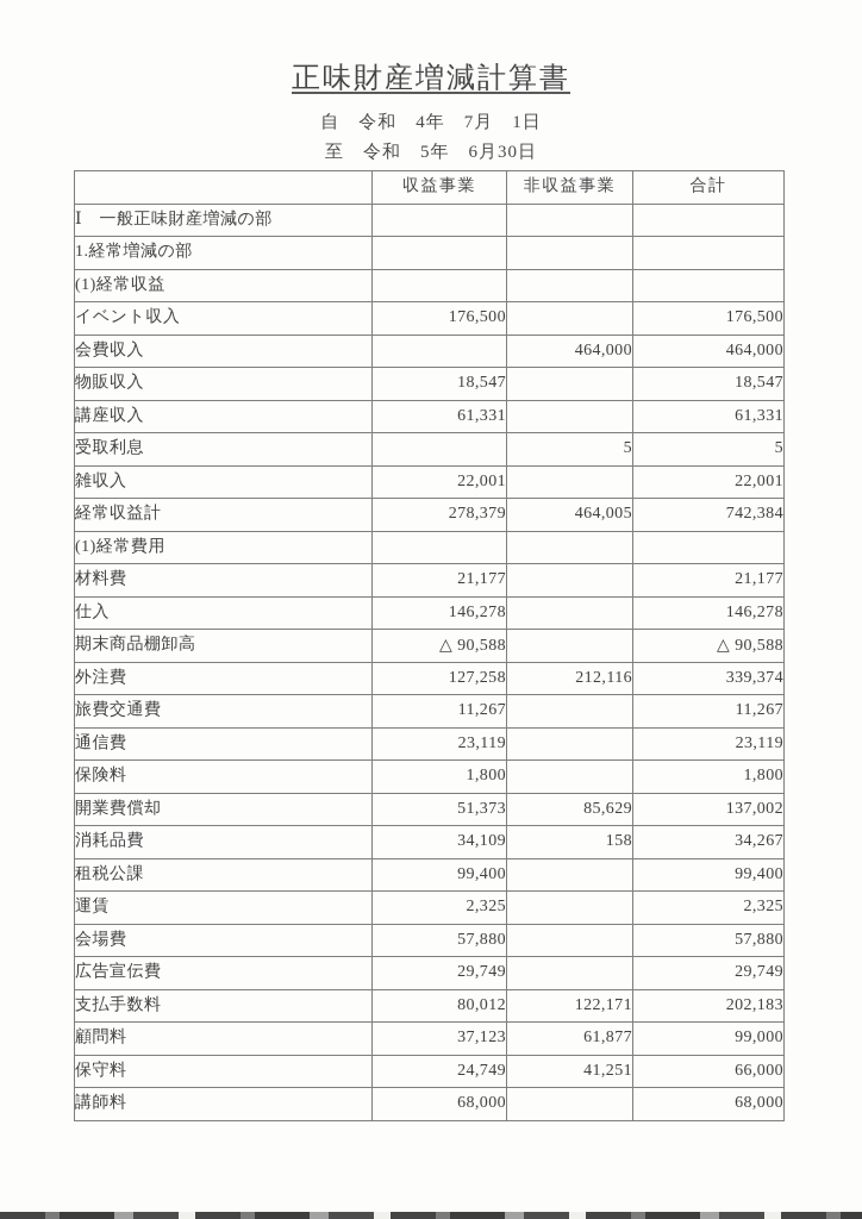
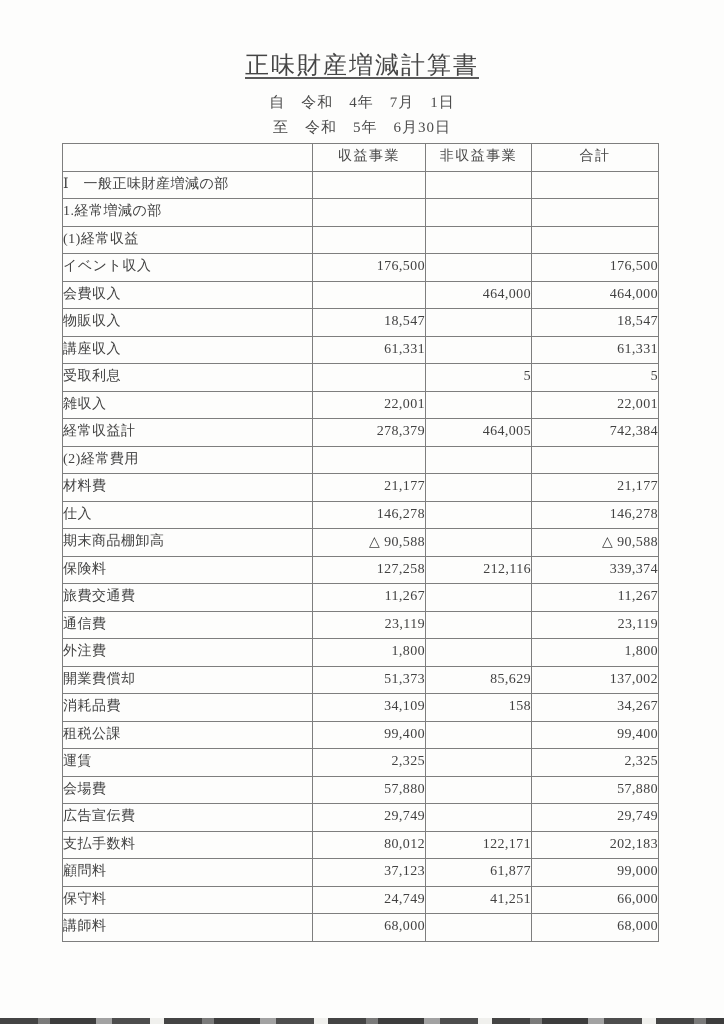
  正味財産増減計算書
  自 令和 4年 7月 1日
  至 令和 5年 6月30日
  	収益事業	非収益事業	合計
  Ⅰ 一般正味財産増減の部
  1.経常増減の部
  (1)経常収益
  イベント収入	176,500		176,500
  会費収入		464,000	464,000
  物販収入	18,547		18,547
  講座収入	61,331		61,331
  受取利息		5	5
  雑収入	22,001		22,001
  経常収益計	278,379	464,005	742,384
- (1)経常費用
+ (2)経常費用
  材料費	21,177		21,177
  仕入	146,278		146,278
  期末商品棚卸高	△ 90,588		△ 90,588
- 外注費	127,258	212,116	339,374
+ 保険料	127,258	212,116	339,374
  旅費交通費	11,267		11,267
  通信費	23,119		23,119
- 保険料	1,800		1,800
+ 外注費	1,800		1,800
  開業費償却	51,373	85,629	137,002
  消耗品費	34,109	158	34,267
  租税公課	99,400		99,400
  運賃	2,325		2,325
  会場費	57,880		57,880
  広告宣伝費	29,749		29,749
  支払手数料	80,012	122,171	202,183
  顧問料	37,123	61,877	99,000
  保守料	24,749	41,251	66,000
  講師料	68,000		68,000
